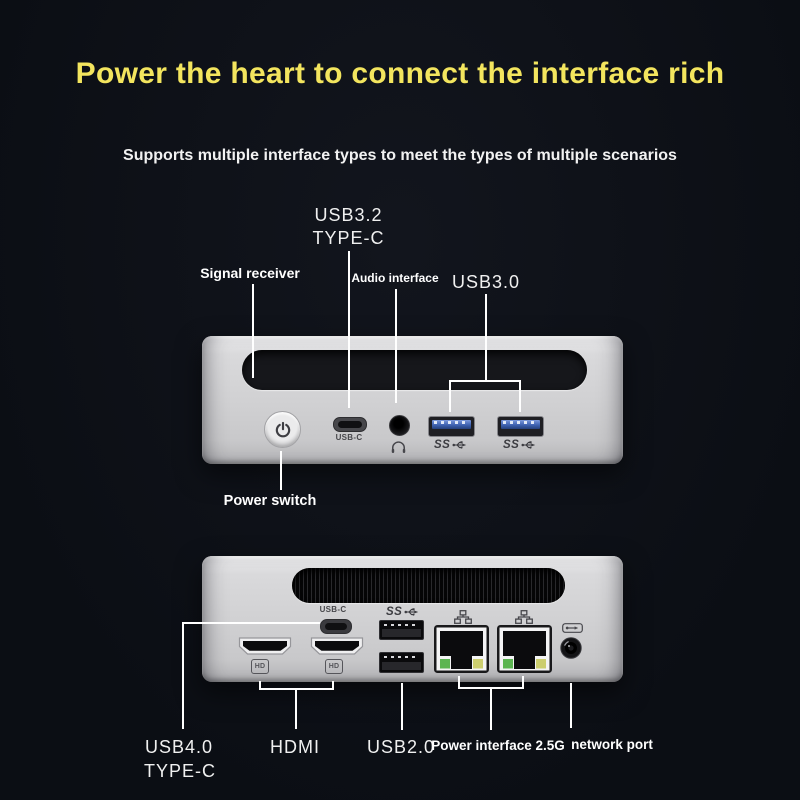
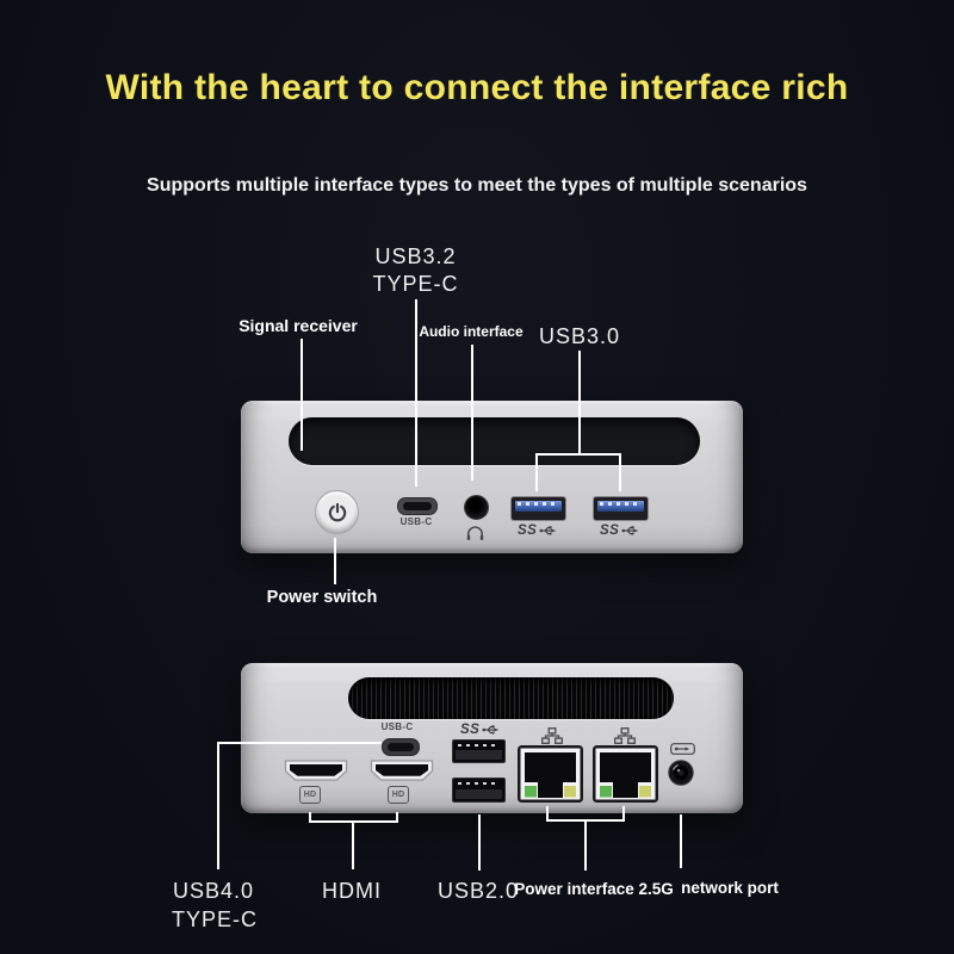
- Power the heart to connect the interface rich
+ With the heart to connect the interface rich
  Supports multiple interface types to meet the types of multiple scenarios
  USB3.2
  TYPE-C
  Signal receiver
  Audio interface
  USB3.0
  Power switch
  USB-C
  SS
  SS
  USB-C
  SS
  USB4.0
  TYPE-C
  HDMI
  USB2.0
  Power interface 2.5G
  network port
